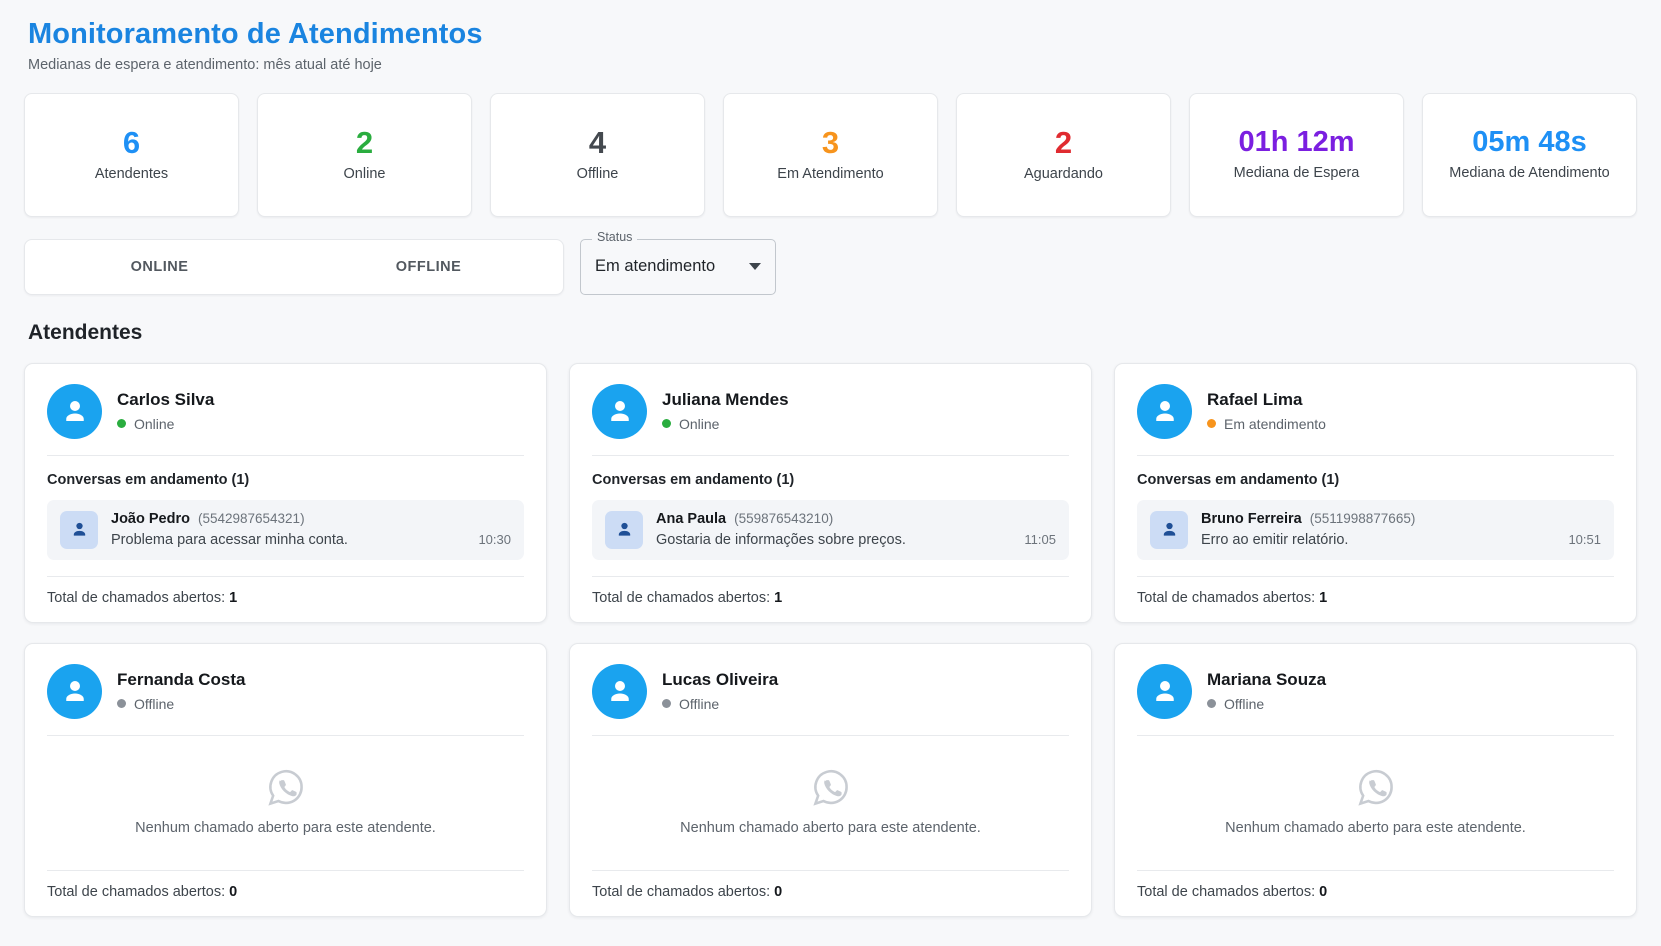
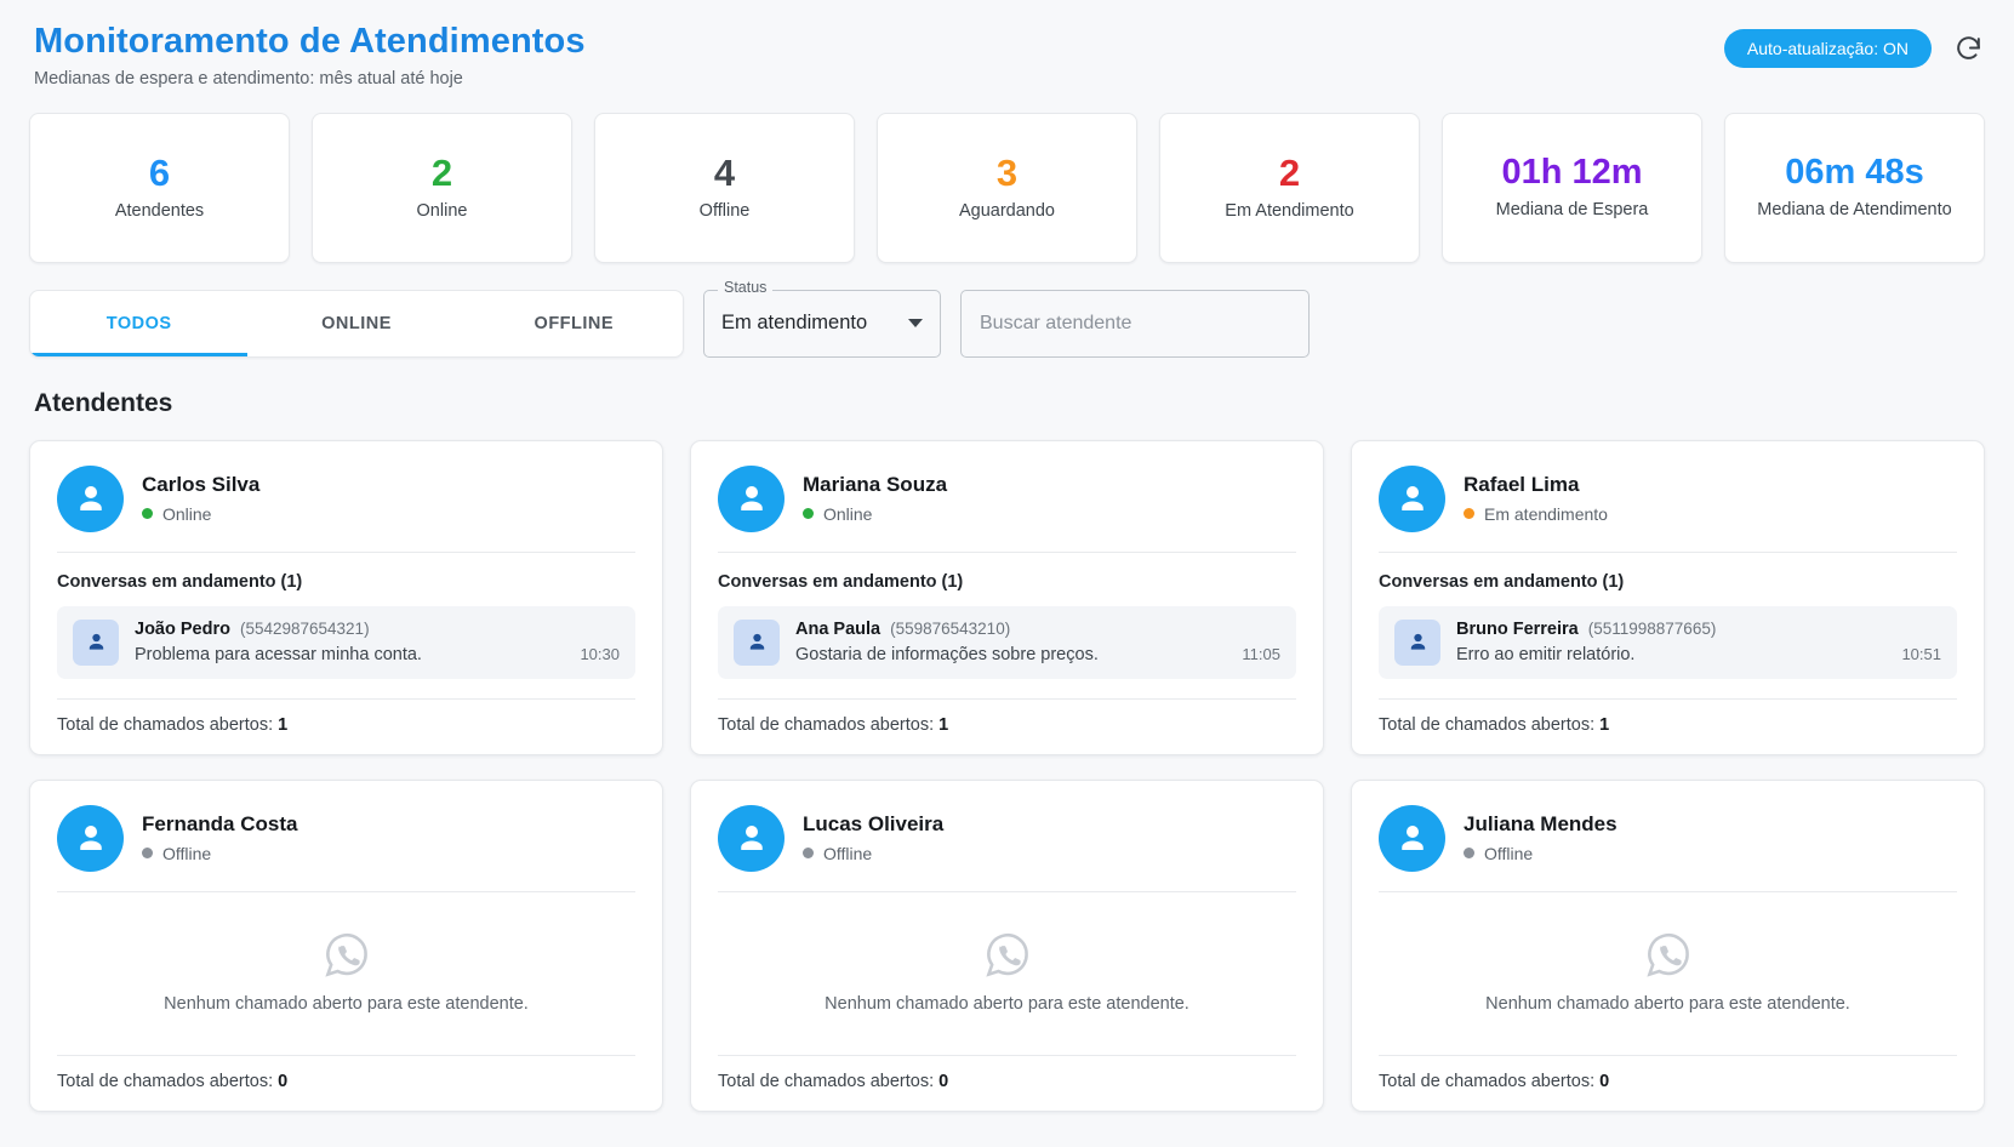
  Monitoramento de Atendimentos
  Medianas de espera e atendimento: mês atual até hoje
+ Auto-atualização: ON
  6
  Atendentes
  2
  Online
  4
  Offline
  3
- Em Atendimento
+ Aguardando
  2
- Aguardando
+ Em Atendimento
  01h 12m
  Mediana de Espera
- 05m 48s
+ 06m 48s
  Mediana de Atendimento
+ TODOS
  ONLINE
  OFFLINE
  Status
  Em atendimento
+ Buscar atendente
  Atendentes
  Carlos Silva
  Online
  Conversas em andamento (1)
  João Pedro
  (5542987654321)
  Problema para acessar minha conta.
  10:30
  Total de chamados abertos: 1
- Juliana Mendes
+ Mariana Souza
  Online
  Conversas em andamento (1)
  Ana Paula
  (559876543210)
  Gostaria de informações sobre preços.
  11:05
  Total de chamados abertos: 1
  Rafael Lima
  Em atendimento
  Conversas em andamento (1)
  Bruno Ferreira
  (5511998877665)
  Erro ao emitir relatório.
  10:51
  Total de chamados abertos: 1
  Fernanda Costa
  Offline
  Nenhum chamado aberto para este atendente.
  Total de chamados abertos: 0
  Lucas Oliveira
  Offline
  Nenhum chamado aberto para este atendente.
  Total de chamados abertos: 0
- Mariana Souza
+ Juliana Mendes
  Offline
  Nenhum chamado aberto para este atendente.
  Total de chamados abertos: 0
